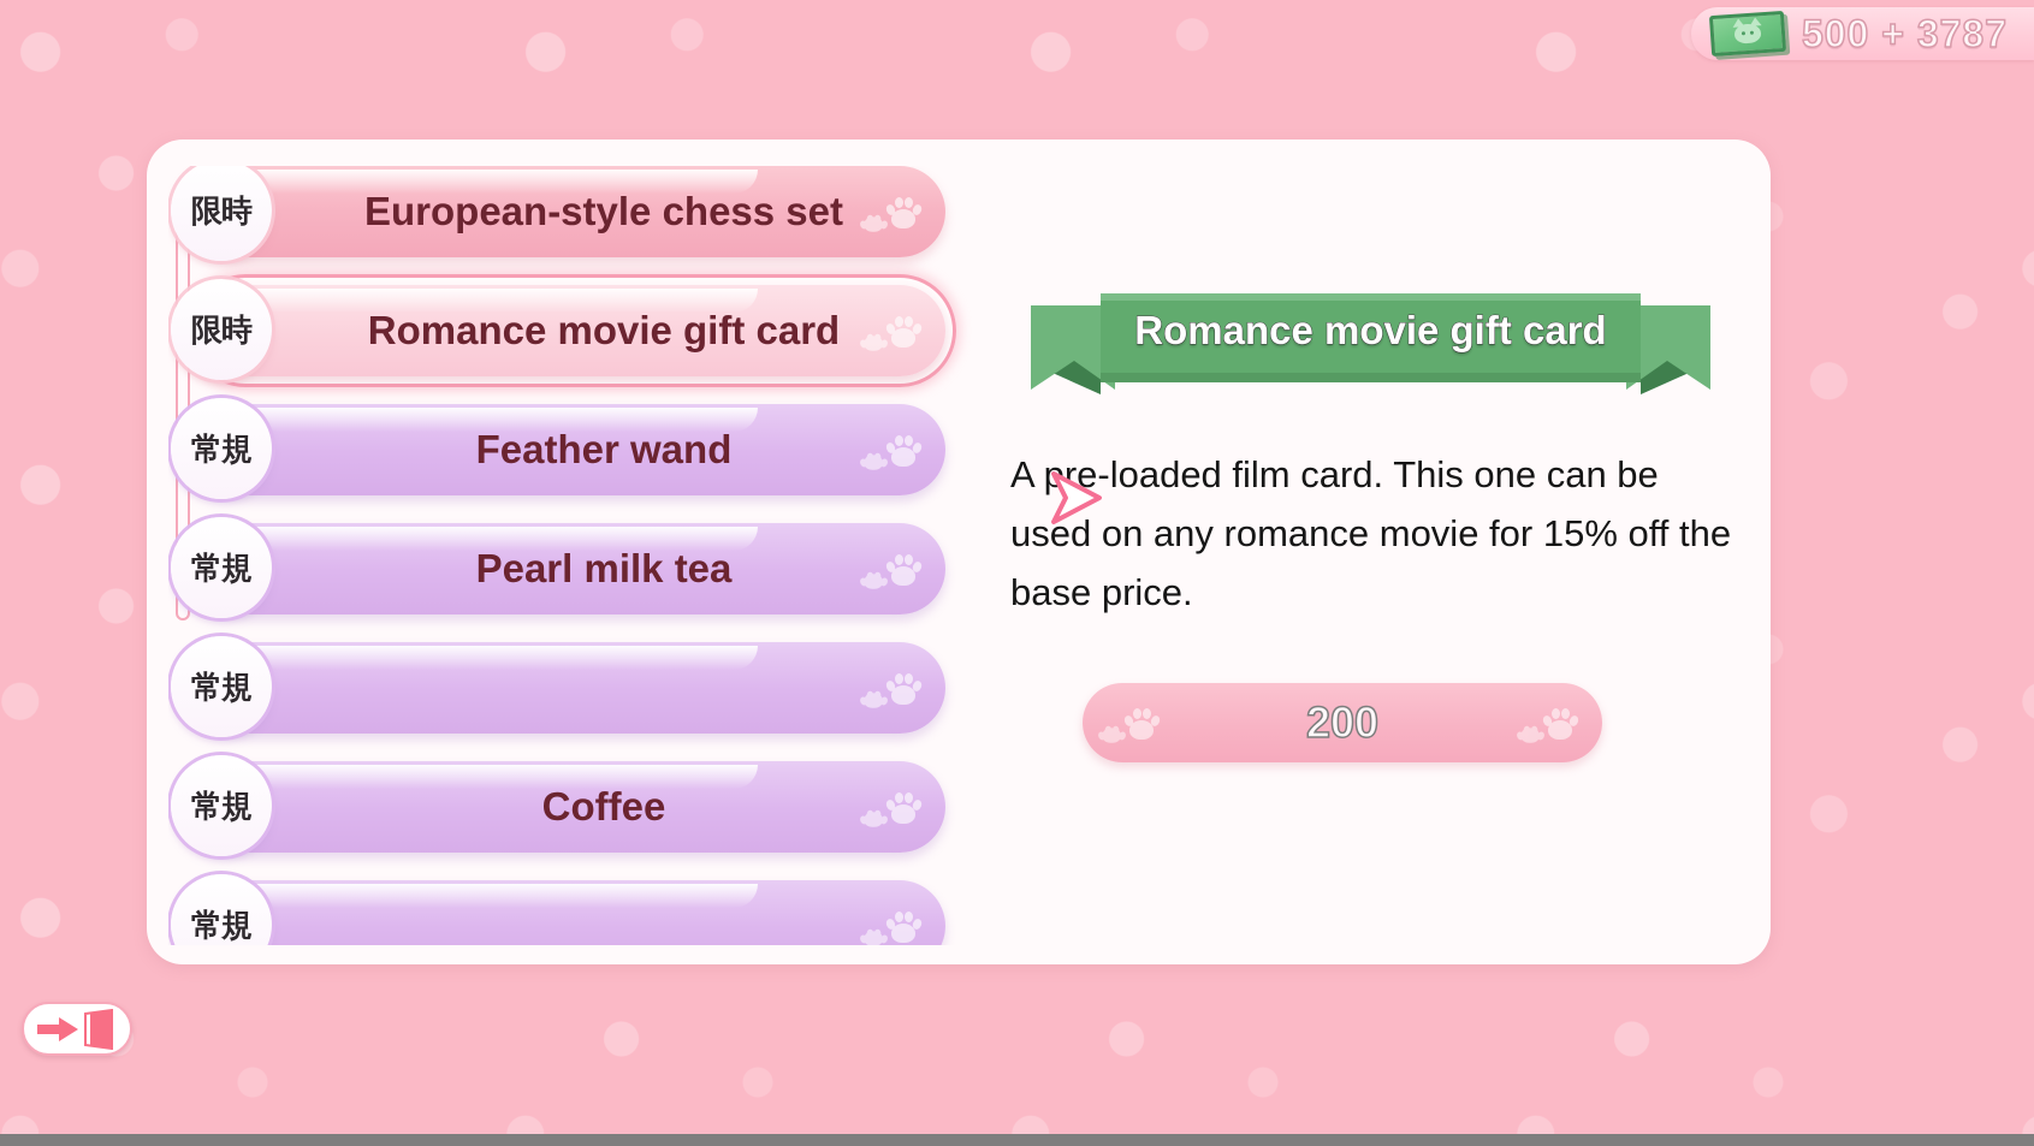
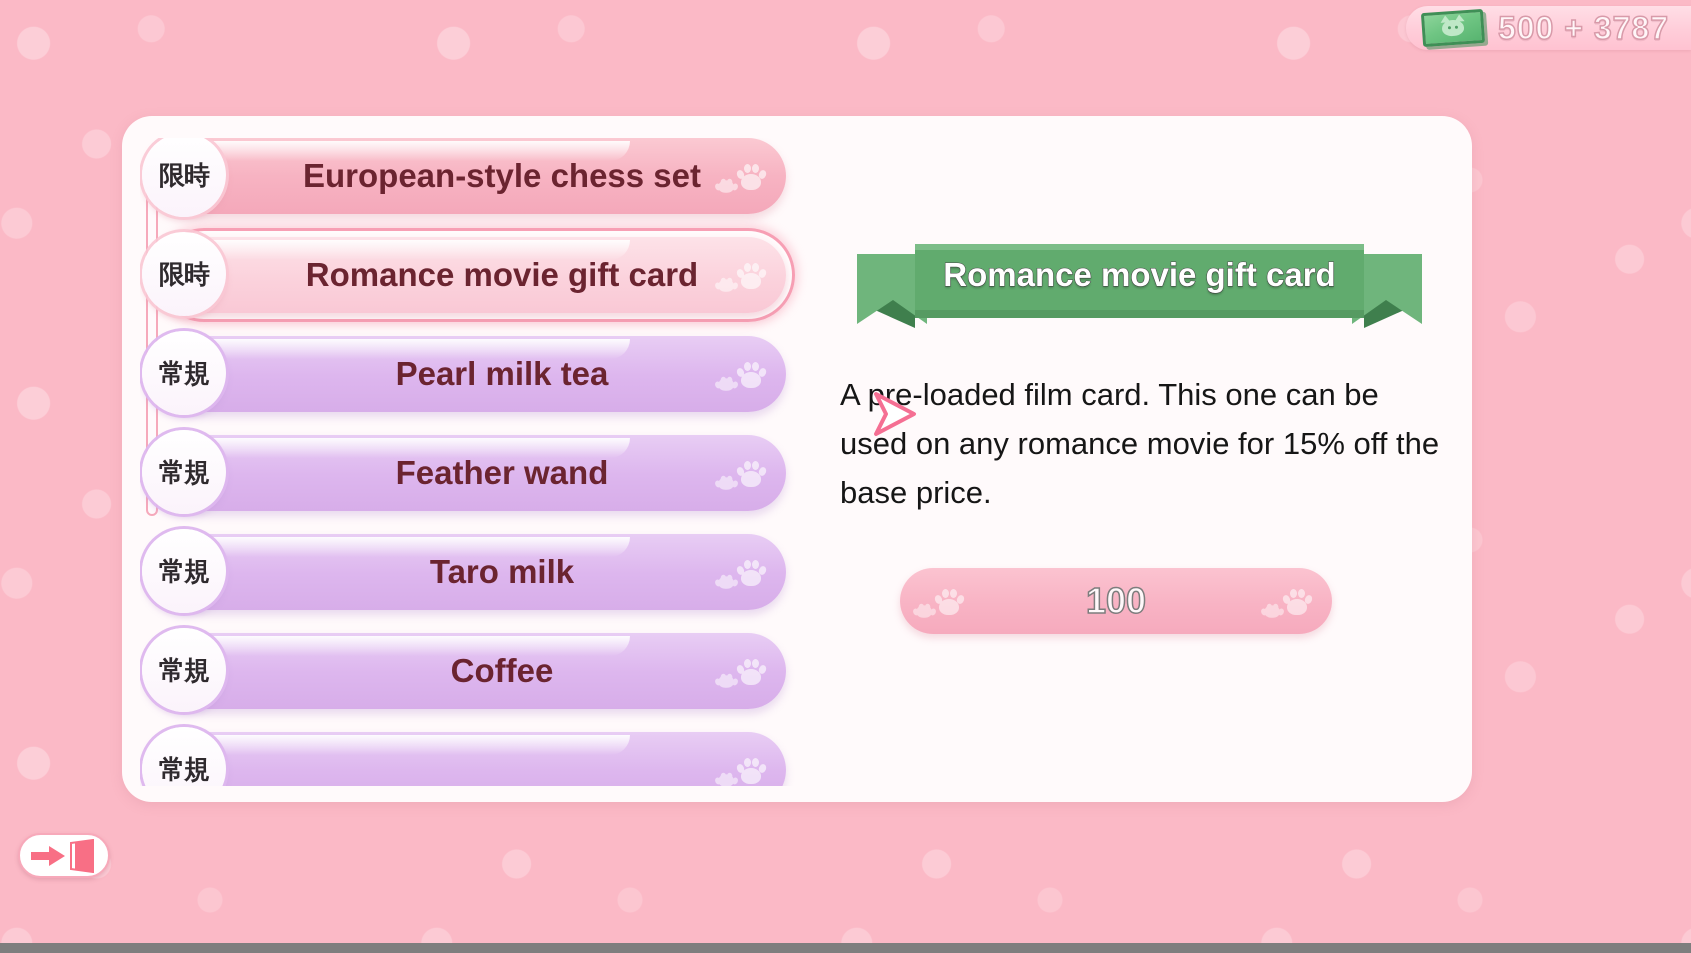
  500 + 3787
  European-style chess set
  限時
  Romance movie gift card
  限時
- Feather wand
+ Pearl milk tea
  常規
- Pearl milk tea
+ Feather wand
  常規
+ Taro milk
  常規
  Coffee
  常規
  常規
  Romance movie gift card
  Are-loaded film card. This one can be used on any romance movie for 15% off the base price.
- 200
+ 100
